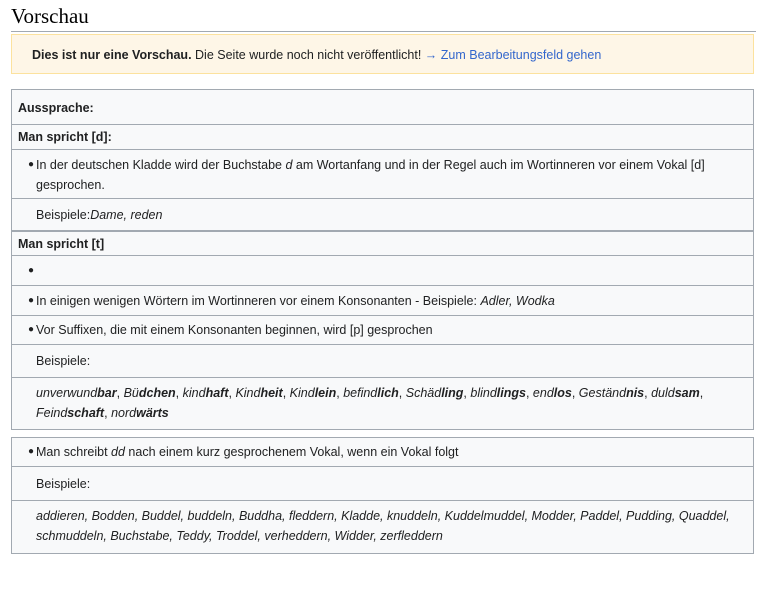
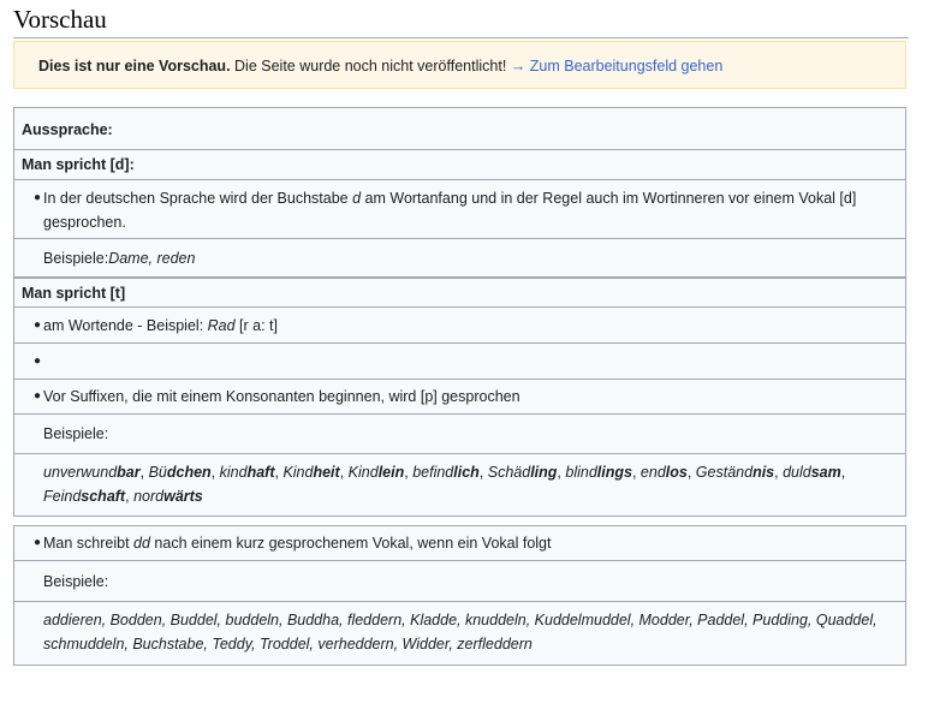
  Vorschau
  Dies ist nur eine Vorschau. Die Seite wurde noch nicht veröffentlicht! → Zum Bearbeitungsfeld gehen
  Aussprache:
  Man spricht [d]:
  ●
- In der deutschen Kladde wird der Buchstabe d am Wortanfang und in der Regel auch im Wortinneren vor einem Vokal [d] gesprochen.
+ In der deutschen Sprache wird der Buchstabe d am Wortanfang und in der Regel auch im Wortinneren vor einem Vokal [d] gesprochen.
  Beispiele:
  Dame, reden
  Man spricht [t]
  ●
+ am Wortende - Beispiel: Rad [r a: t]
  ●
- In einigen wenigen Wörtern im Wortinneren vor einem Konsonanten - Beispiele: Adler, Wodka
  ●
  Vor Suffixen, die mit einem Konsonanten beginnen, wird [p] gesprochen
  Beispiele:
  unverwundbar, Büdchen, kindhaft, Kindheit, Kindlein, befindlich, Schädling, blindlings, endlos, Geständnis, duldsam, Feindschaft, nordwärts
  ●
  Man schreibt dd nach einem kurz gesprochenem Vokal, wenn ein Vokal folgt
  Beispiele:
  addieren, Bodden, Buddel, buddeln, Buddha, fleddern, Kladde, knuddeln, Kuddelmuddel, Modder, Paddel, Pudding, Quaddel, schmuddeln, Buchstabe, Teddy, Troddel, verheddern, Widder, zerfleddern
